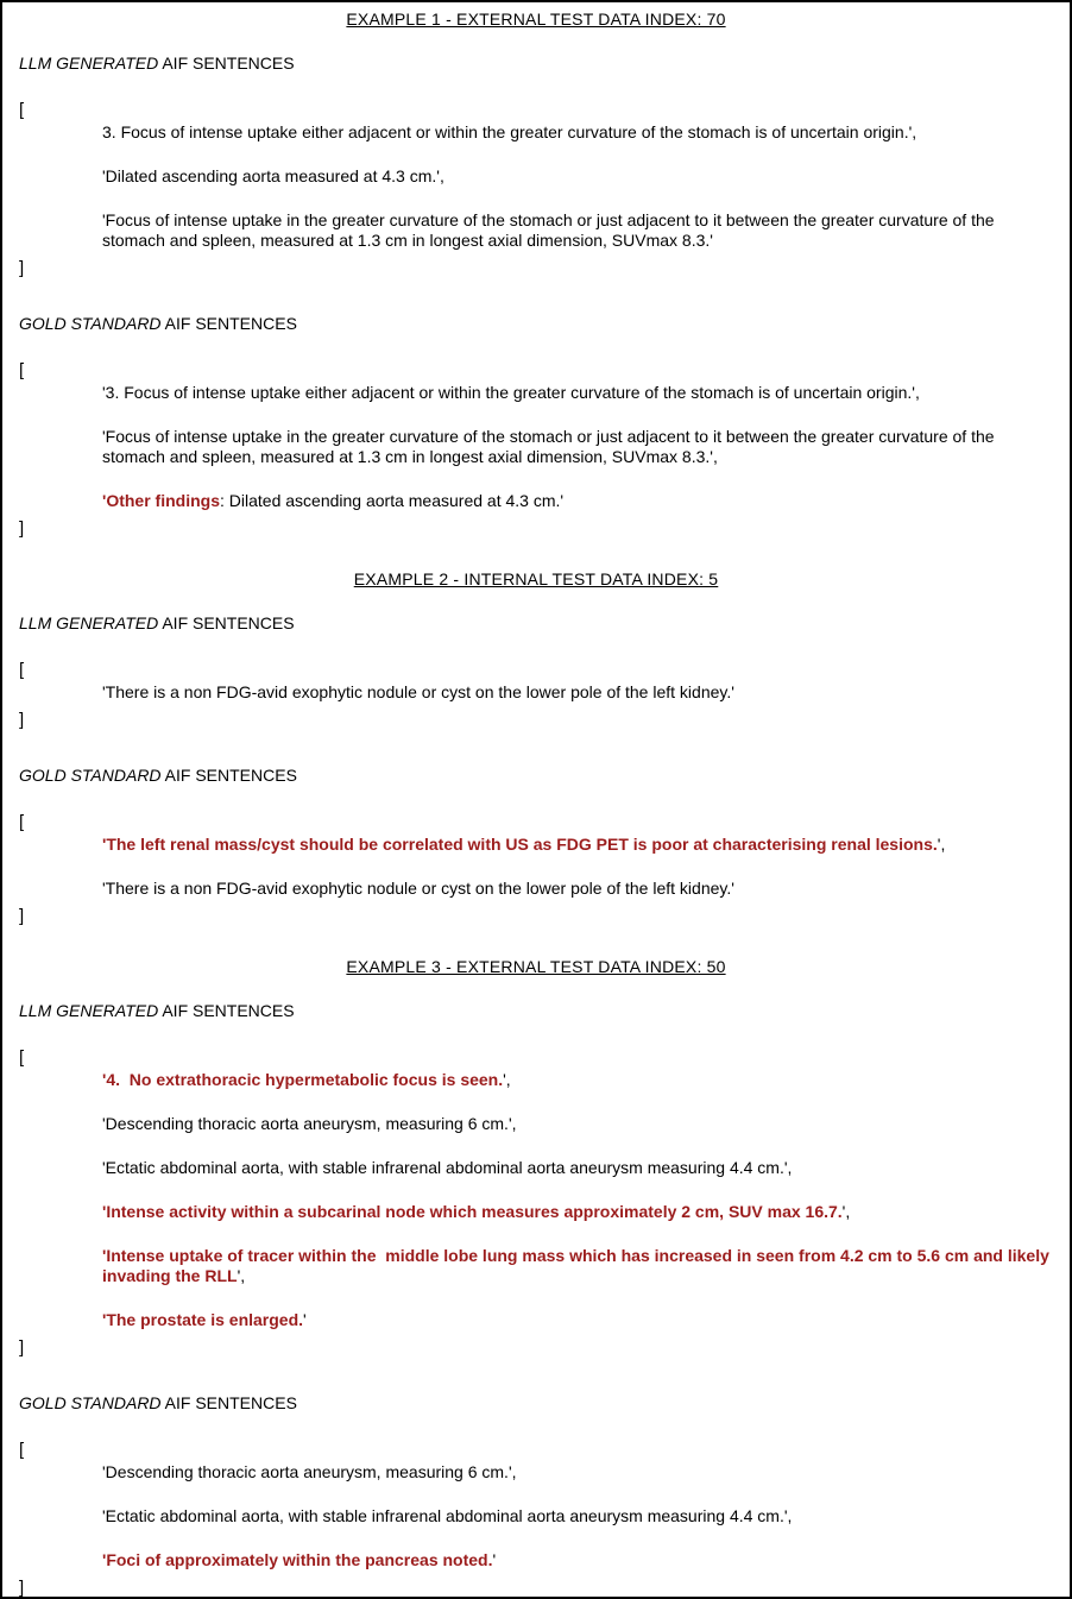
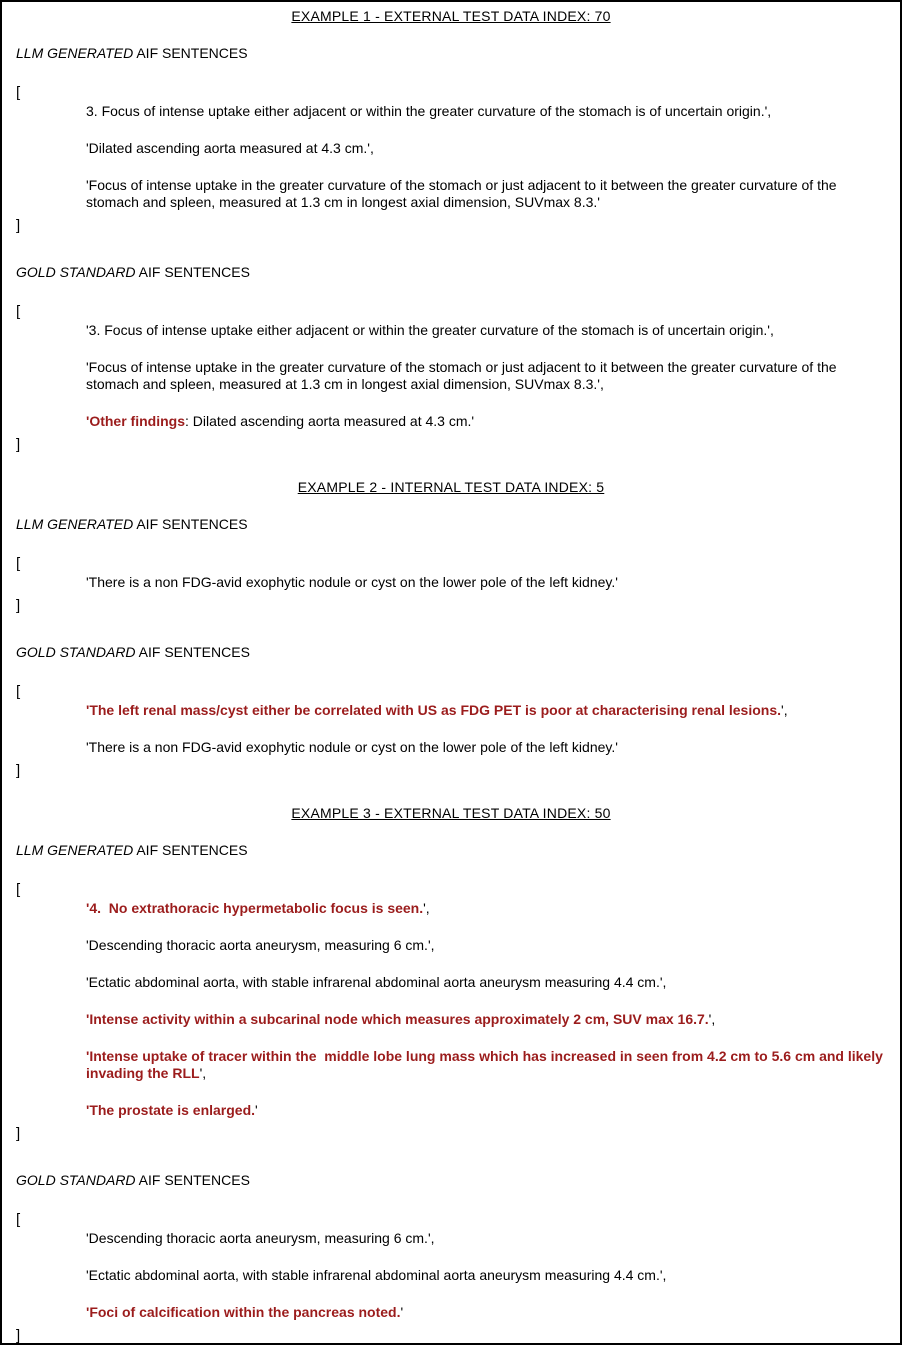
  EXAMPLE 1 - EXTERNAL TEST DATA INDEX: 70
  LLM GENERATED AIF SENTENCES
  [
  3. Focus of intense uptake either adjacent or within the greater curvature of the stomach is of uncertain origin.',
  'Dilated ascending aorta measured at 4.3 cm.',
  'Focus of intense uptake in the greater curvature of the stomach or just adjacent to it between the greater curvature of the stomach and spleen, measured at 1.3 cm in longest axial dimension, SUVmax 8.3.'
  ]
  GOLD STANDARD AIF SENTENCES
  [
  '3. Focus of intense uptake either adjacent or within the greater curvature of the stomach is of uncertain origin.',
  'Focus of intense uptake in the greater curvature of the stomach or just adjacent to it between the greater curvature of the stomach and spleen, measured at 1.3 cm in longest axial dimension, SUVmax 8.3.',
  'Other findings: Dilated ascending aorta measured at 4.3 cm.'
  ]
  EXAMPLE 2 - INTERNAL TEST DATA INDEX: 5
  LLM GENERATED AIF SENTENCES
  [
  'There is a non FDG-avid exophytic nodule or cyst on the lower pole of the left kidney.'
  ]
  GOLD STANDARD AIF SENTENCES
  [
- 'The left renal mass/cyst should be correlated with US as FDG PET is poor at characterising renal lesions.',
+ 'The left renal mass/cyst either be correlated with US as FDG PET is poor at characterising renal lesions.',
  'There is a non FDG-avid exophytic nodule or cyst on the lower pole of the left kidney.'
  ]
  EXAMPLE 3 - EXTERNAL TEST DATA INDEX: 50
  LLM GENERATED AIF SENTENCES
  [
  '4. No extrathoracic hypermetabolic focus is seen.',
  'Descending thoracic aorta aneurysm, measuring 6 cm.',
  'Ectatic abdominal aorta, with stable infrarenal abdominal aorta aneurysm measuring 4.4 cm.',
  'Intense activity within a subcarinal node which measures approximately 2 cm, SUV max 16.7.',
  'Intense uptake of tracer within the middle lobe lung mass which has increased in seen from 4.2 cm to 5.6 cm and likely invading the RLL',
  'The prostate is enlarged.'
  ]
  GOLD STANDARD AIF SENTENCES
  [
  'Descending thoracic aorta aneurysm, measuring 6 cm.',
  'Ectatic abdominal aorta, with stable infrarenal abdominal aorta aneurysm measuring 4.4 cm.',
- 'Foci of approximately within the pancreas noted.'
+ 'Foci of calcification within the pancreas noted.'
  ]
